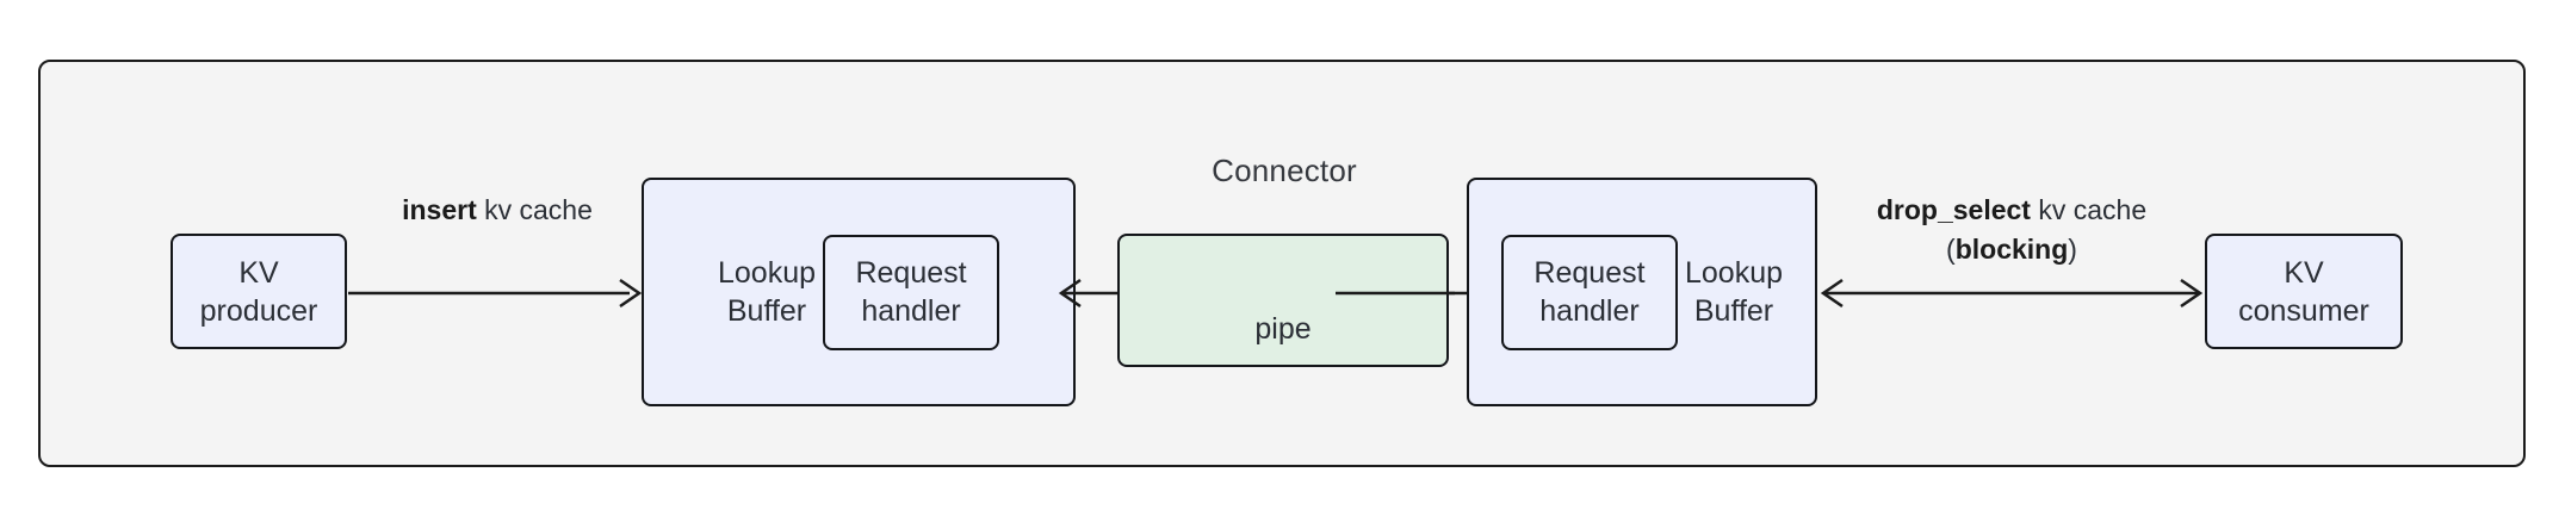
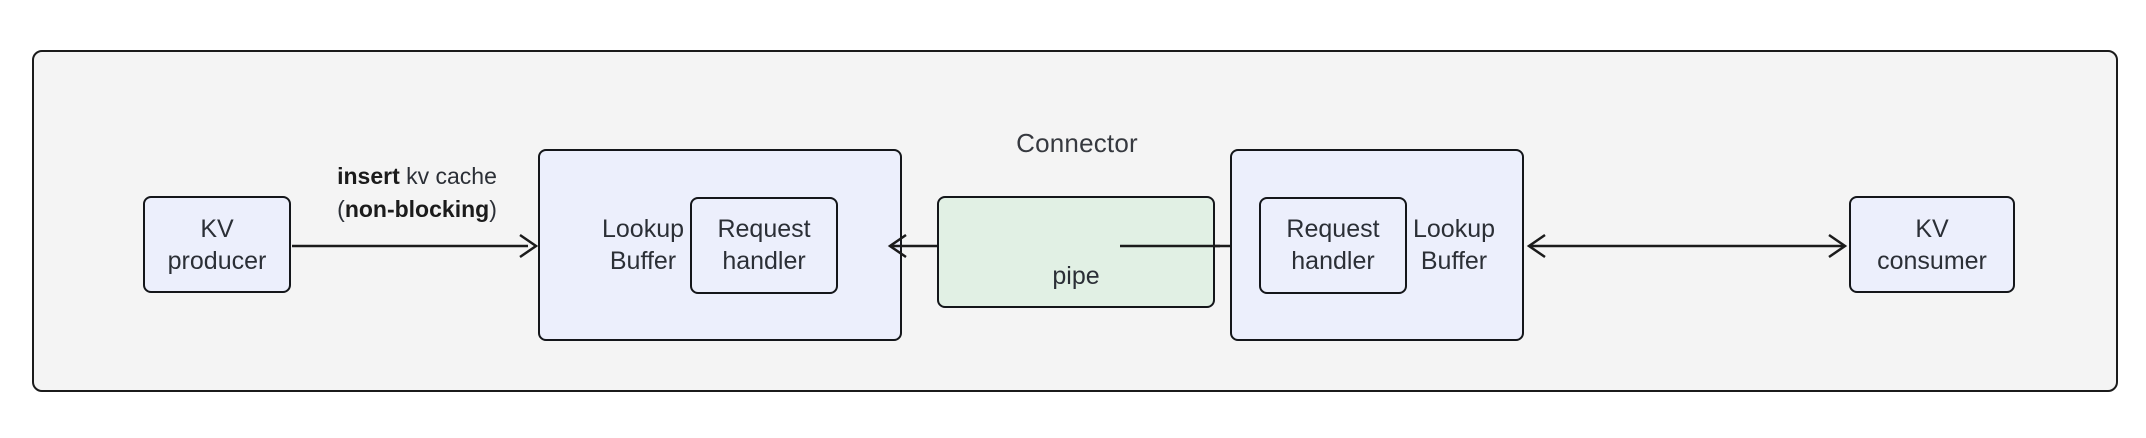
  Connector
  KV
  producer
  insert kv cache
+ (non-blocking)
  Lookup
  Buffer
  Request
  handler
  pipe
  Request
  handler
  Lookup
  Buffer
- drop_select kv cache
- (blocking)
  KV
  consumer
